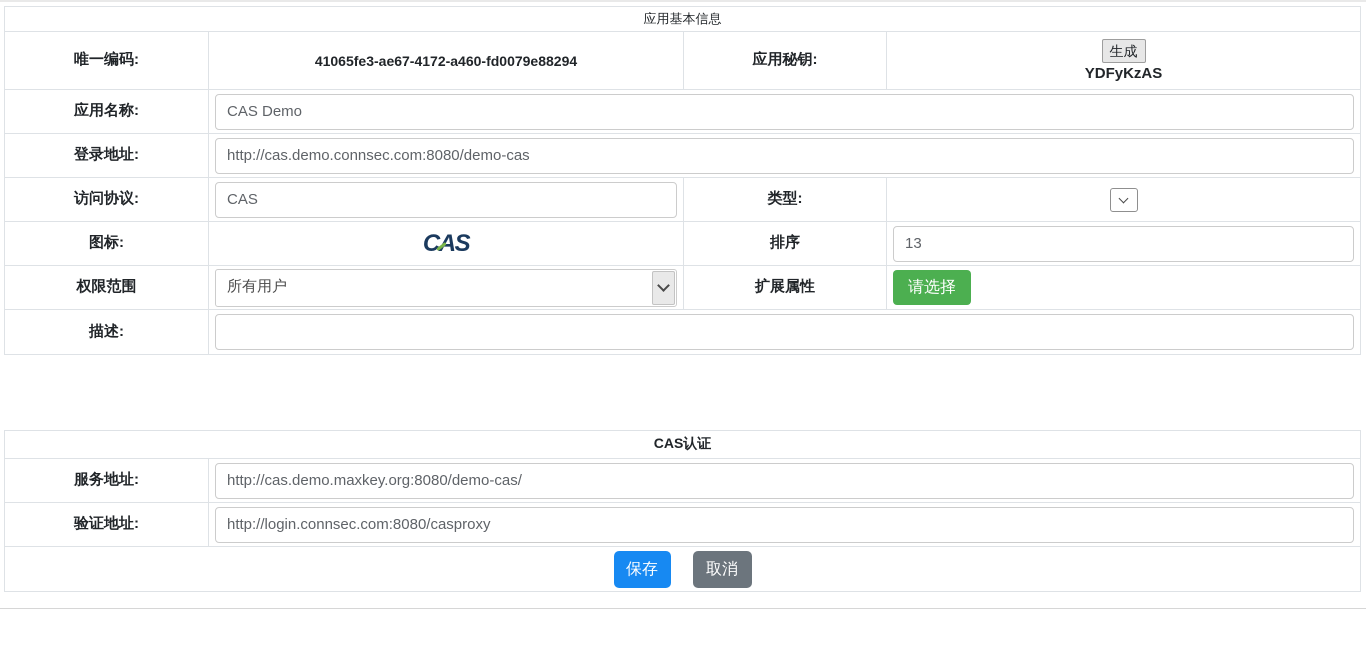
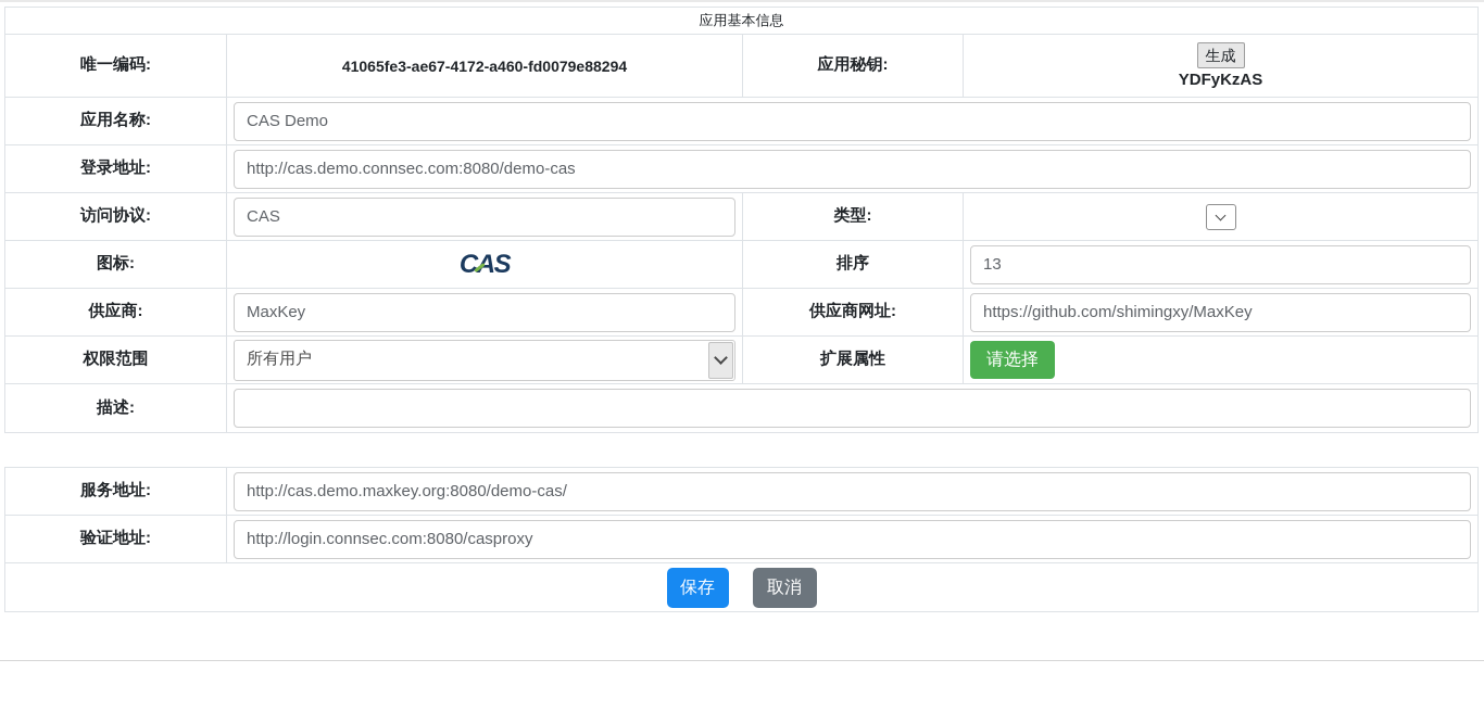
  应用基本信息
  唯一编码:
  41065fe3-ae67-4172-a460-fd0079e88294
  应用秘钥:
  生成
  YDFyKzAS
  应用名称:
  CAS Demo
  登录地址:
  http://cas.demo.connsec.com:8080/demo-cas
  访问协议:
  CAS
  类型:
  图标:
  CAS
  排序
  13
+ 供应商:
+ MaxKey
+ 供应商网址:
+ https://github.com/shimingxy/MaxKey
  权限范围
  所有用户
  扩展属性
  请选择
  描述:
- CAS认证
  服务地址:
  http://cas.demo.maxkey.org:8080/demo-cas/
  验证地址:
  http://login.connsec.com:8080/casproxy
  保存
  取消
